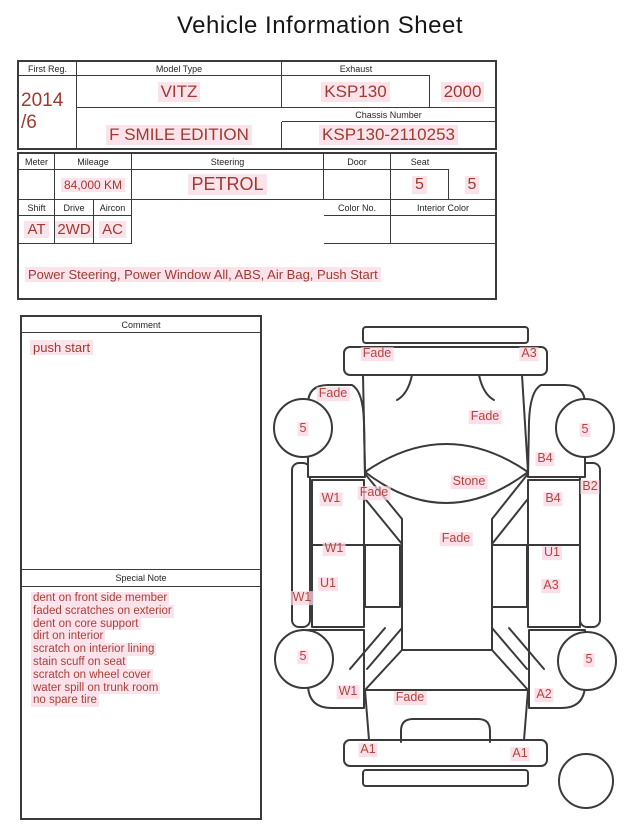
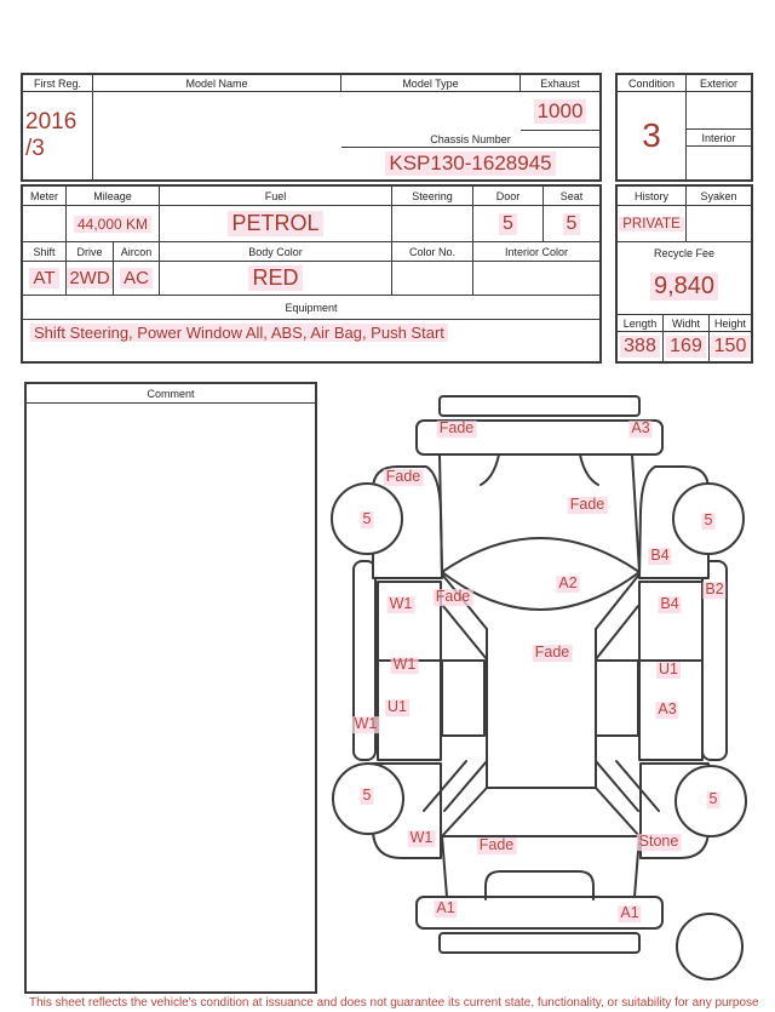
- Vehicle Information Sheet
  First Reg.
+ Model Name
  Model Type
  Exhaust
- 2014
+ 2016
- /6
+ /3
- VITZ
- KSP130
- 2000
+ 1000
  Chassis Number
- F SMILE EDITION
- KSP130-2110253
+ KSP130-1628945
+ Condition
+ Exterior
+ 3
+ Interior
  Meter
  Mileage
+ Fuel
  Steering
  Door
  Seat
- 84,000 KM
+ 44,000 KM
  PETROL
  5
  5
  Shift
  Drive
  Aircon
+ Body Color
  Color No.
  Interior Color
  AT
  2WD
  AC
+ RED
+ Equipment
- Power Steering, Power Window All, ABS, Air Bag, Push Start
+ Shift Steering, Power Window All, ABS, Air Bag, Push Start
+ History
+ Syaken
+ PRIVATE
+ Recycle Fee
+ 9,840
+ Length
+ Widht
+ Height
+ 388
+ 169
+ 150
  Comment
- push start
- Special Note
- dent on front side member
- faded scratches on exterior
- dent on core support
- dirt on interior
- scratch on interior lining
- stain scuff on seat
- scratch on wheel cover
- water spill on trunk room
- no spare tire
  Fade
  A3
  Fade
  Fade
  5
  5
  B4
- Stone
+ A2
  B2
  Fade
  W1
  B4
  Fade
  W1
  U1
  U1
  A3
  W1
  5
  5
  W1
  Fade
- A2
+ Stone
  A1
  A1
+ This sheet reflects the vehicle's condition at issuance and does not guarantee its current state, functionality, or suitability for any purpose
